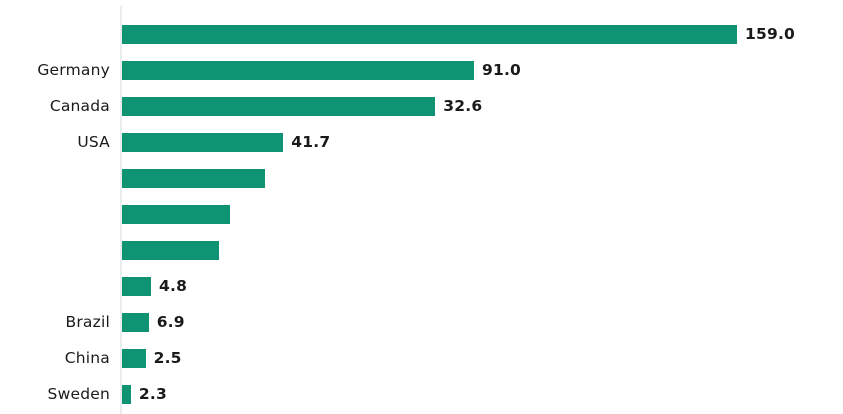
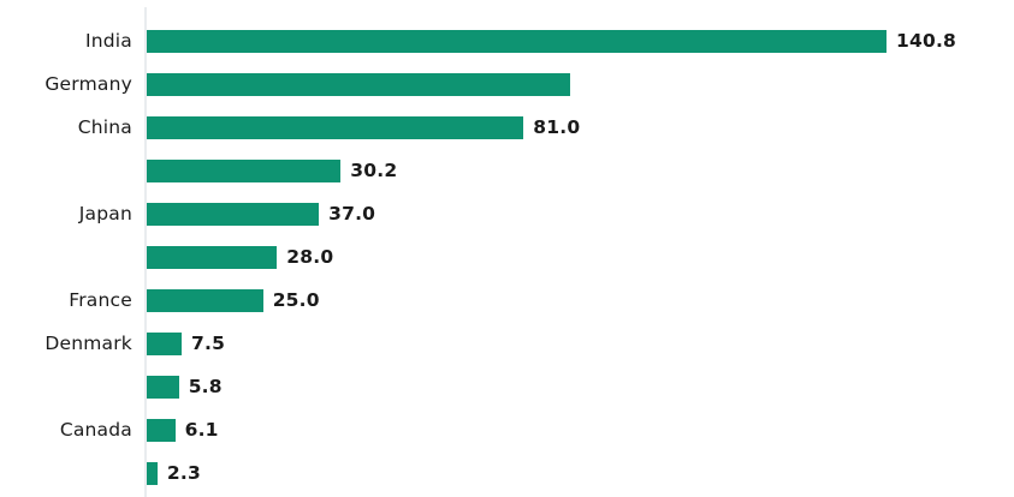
+ India
- 159.0
+ 140.8
  Germany
- 91.0
- Canada
+ China
- 32.6
+ 81.0
- USA
- 41.7
+ 30.2
+ Japan
+ 37.0
+ 28.0
+ France
+ 25.0
+ Denmark
- 4.8
+ 7.5
- Brazil
- 6.9
+ 5.8
- China
+ Canada
- 2.5
+ 6.1
- Sweden
  2.3
